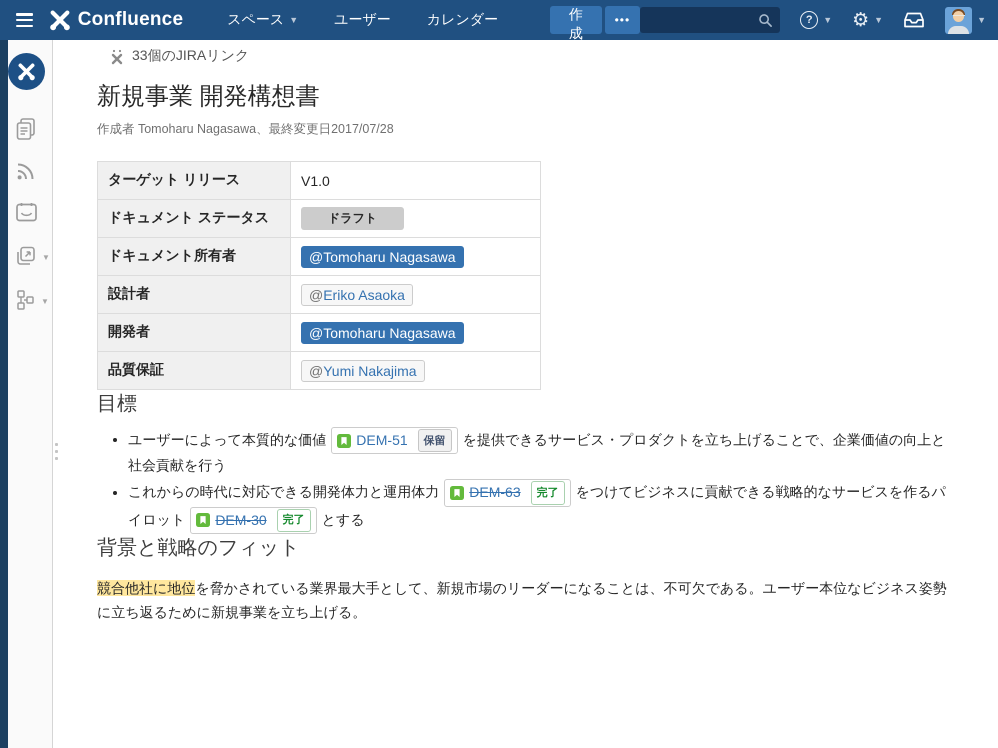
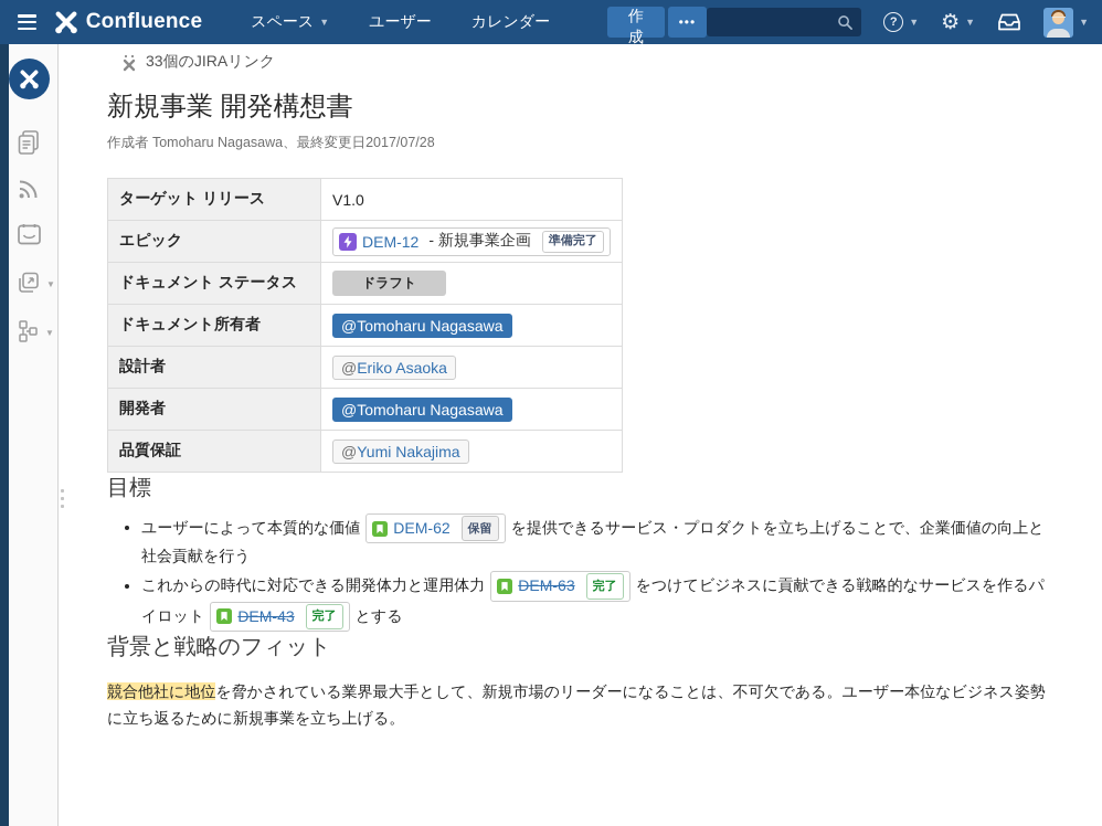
  Confluence
  スペース
  ▼
  ユーザー
  カレンダー
  作成
  •••
  ?
  ▼
  ⚙
  ▼
  ▼
  ▼
  ▼
  33個のJIRAリンク
  新規事業 開発構想書
  作成者 Tomoharu Nagasawa、最終変更日2017/07/28
  ターゲット リリース	V1.0
+ エピック	DEM-12 - 新規事業企画 準備完了
  ドキュメント ステータス	ドラフト
  ドキュメント所有者	@Tomoharu Nagasawa
  設計者	@Eriko Asaoka
  開発者	@Tomoharu Nagasawa
  品質保証	@Yumi Nakajima
  目標
  ユーザーによって本質的な価値
- DEM-51
+ DEM-62
  保留
  を提供できるサービス・プロダクトを立ち上げることで、企業価値の向上と社会貢献を行う
  これからの時代に対応できる開発体力と運用体力
  DEM-63
  完了
  をつけてビジネスに貢献できる戦略的なサービスを作るパイロット
- DEM-30
+ DEM-43
  完了
  とする
  背景と戦略のフィット
  競合他社に地位を脅かされている業界最大手として、新規市場のリーダーになることは、不可欠である。ユーザー本位なビジネス姿勢に立ち返るために新規事業を立ち上げる。
